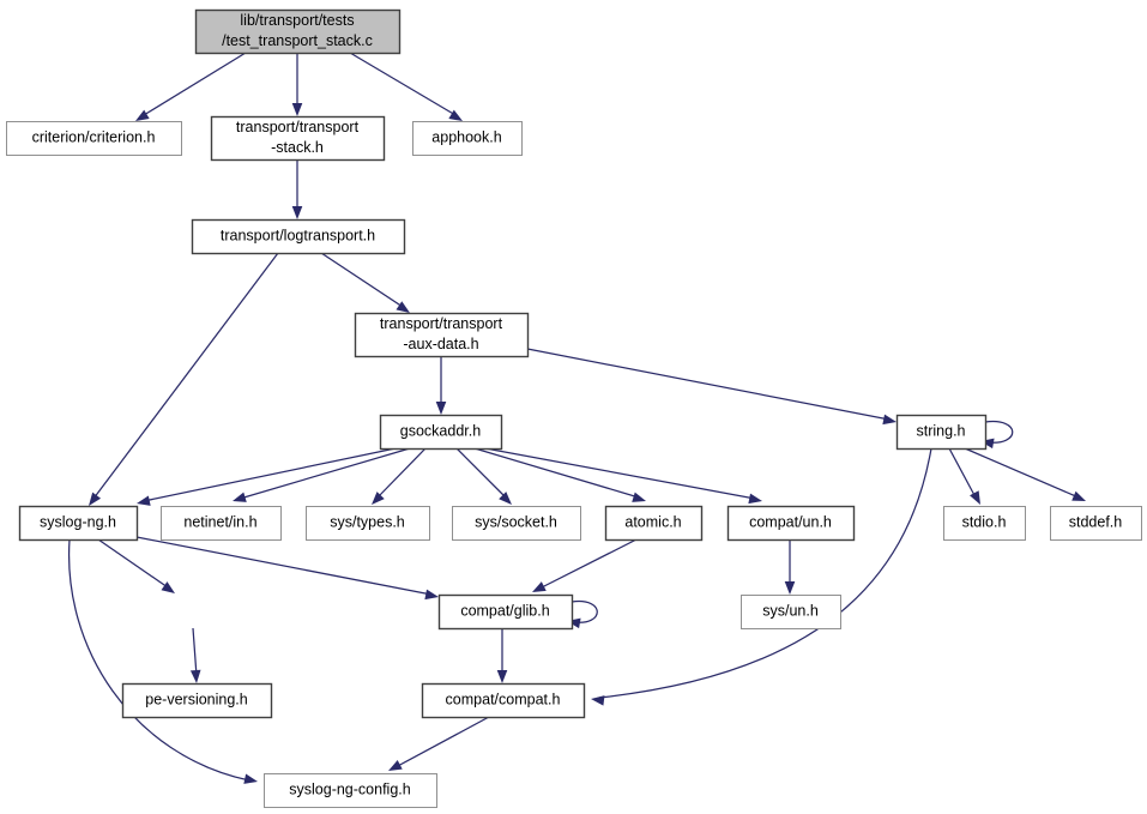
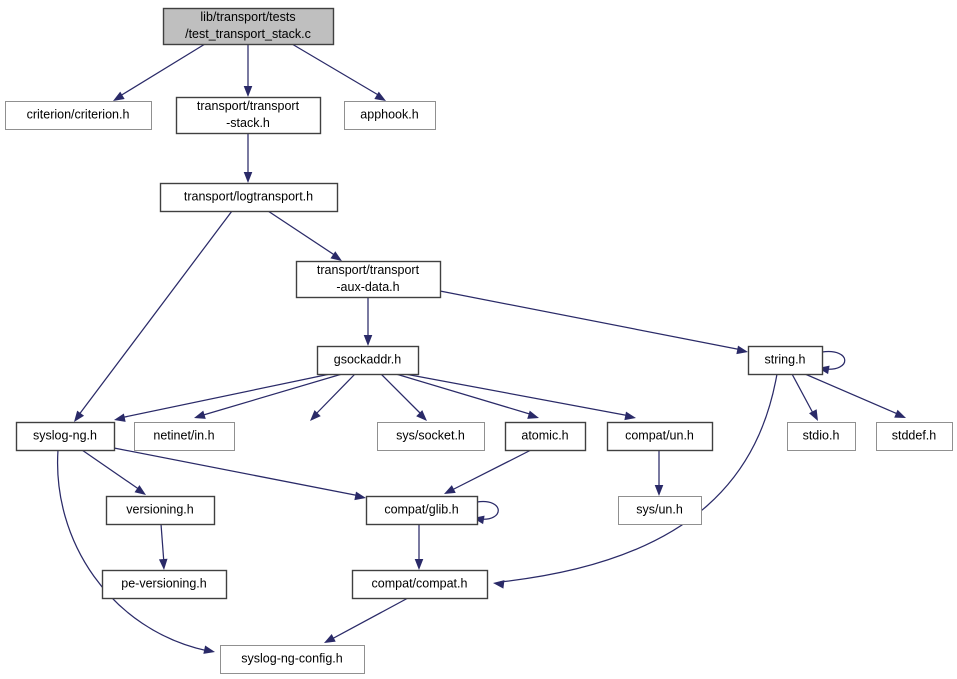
  lib/transport/tests
  /test_transport_stack.c
  criterion/criterion.h
  transport/transport
  -stack.h
  apphook.h
  transport/logtransport.h
  transport/transport
  -aux-data.h
  gsockaddr.h
  string.h
  syslog-ng.h
  netinet/in.h
- sys/types.h
  sys/socket.h
  atomic.h
  compat/un.h
  stdio.h
  stddef.h
+ versioning.h
  compat/glib.h
  sys/un.h
  pe-versioning.h
  compat/compat.h
  syslog-ng-config.h
